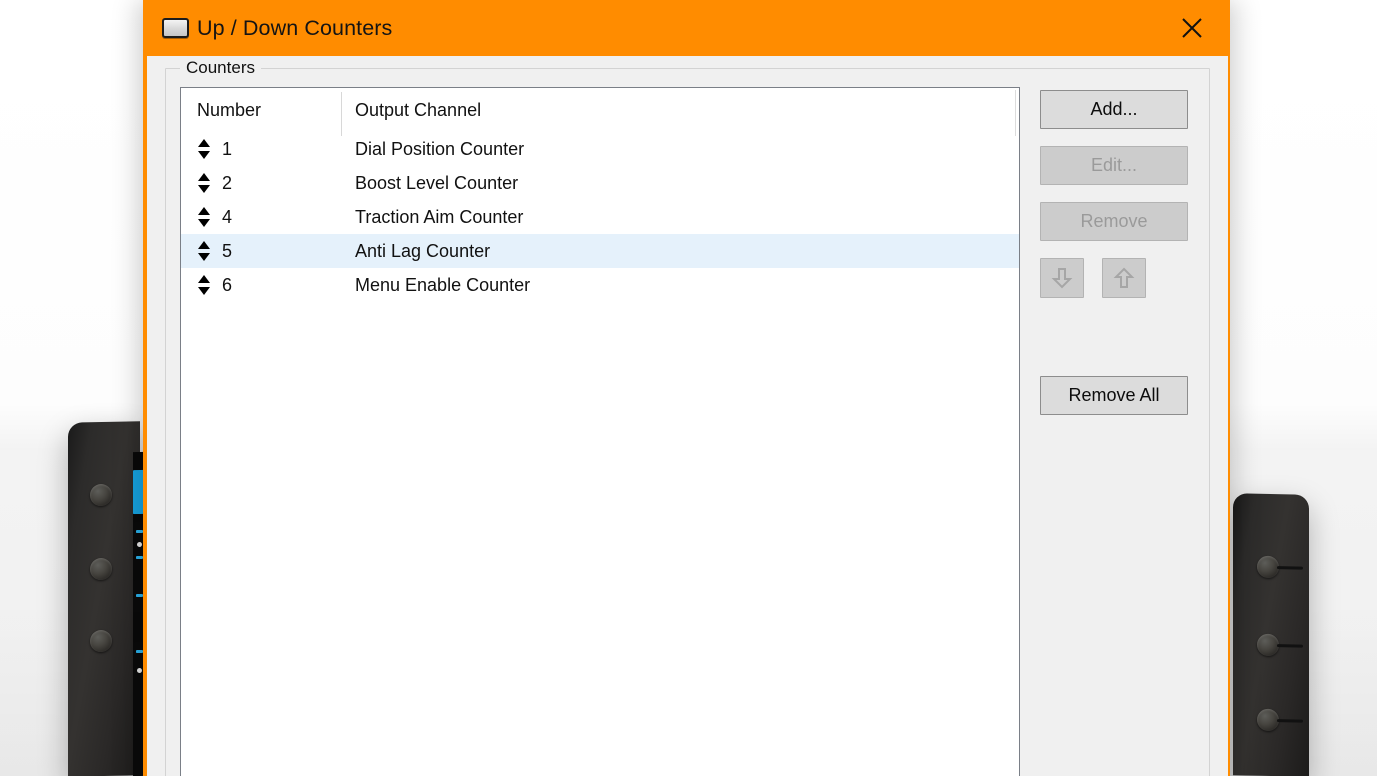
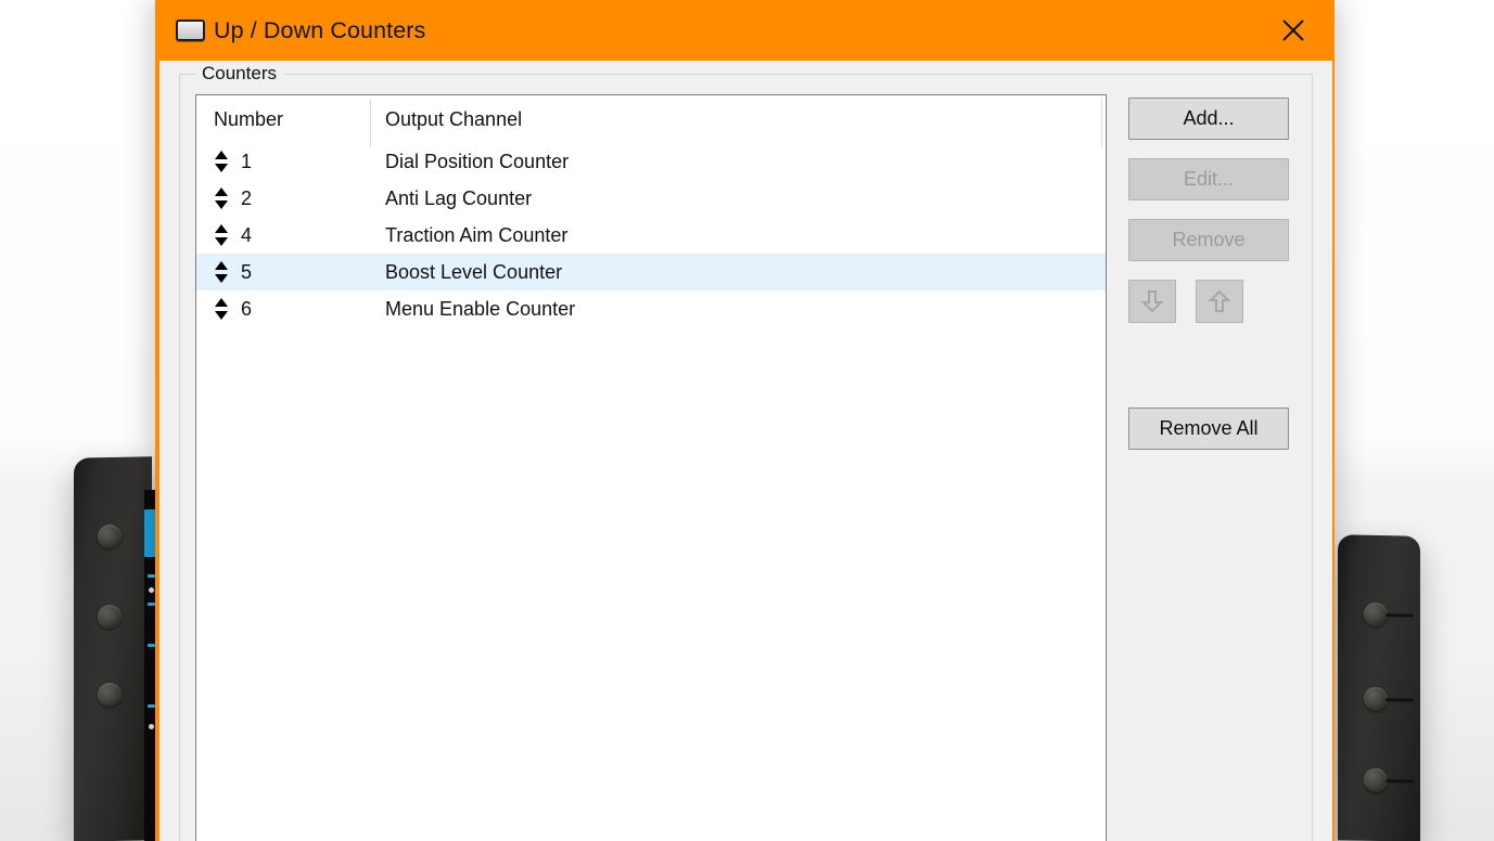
  Up / Down Counters
  Counters
  Number
  Output Channel
  1
  Dial Position Counter
  2
- Boost Level Counter
+ Anti Lag Counter
  4
  Traction Aim Counter
  5
- Anti Lag Counter
+ Boost Level Counter
  6
  Menu Enable Counter
  Add...
  Edit...
  Remove
  Remove All
